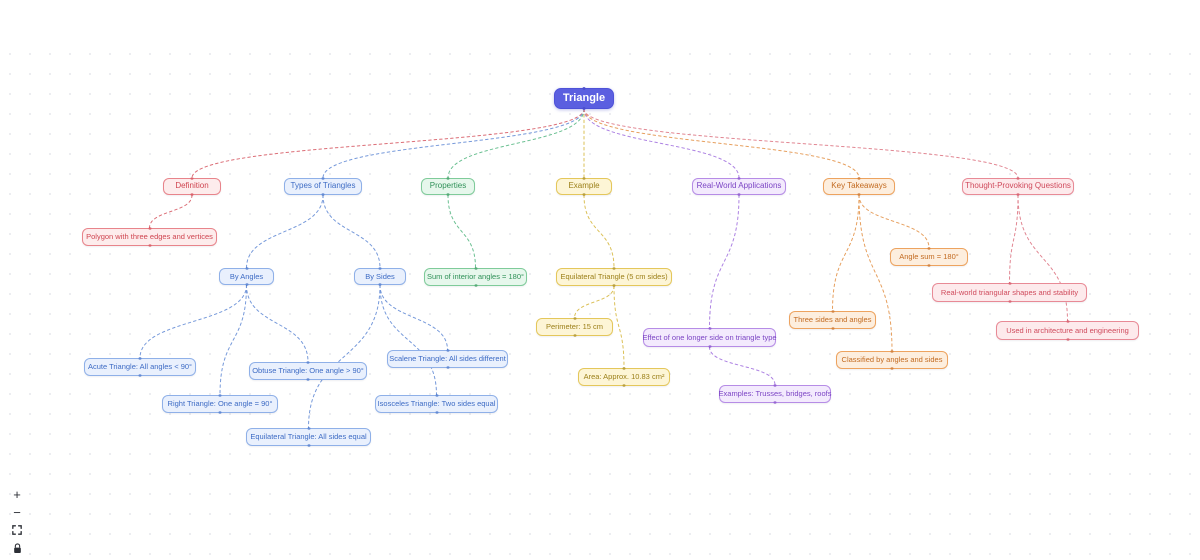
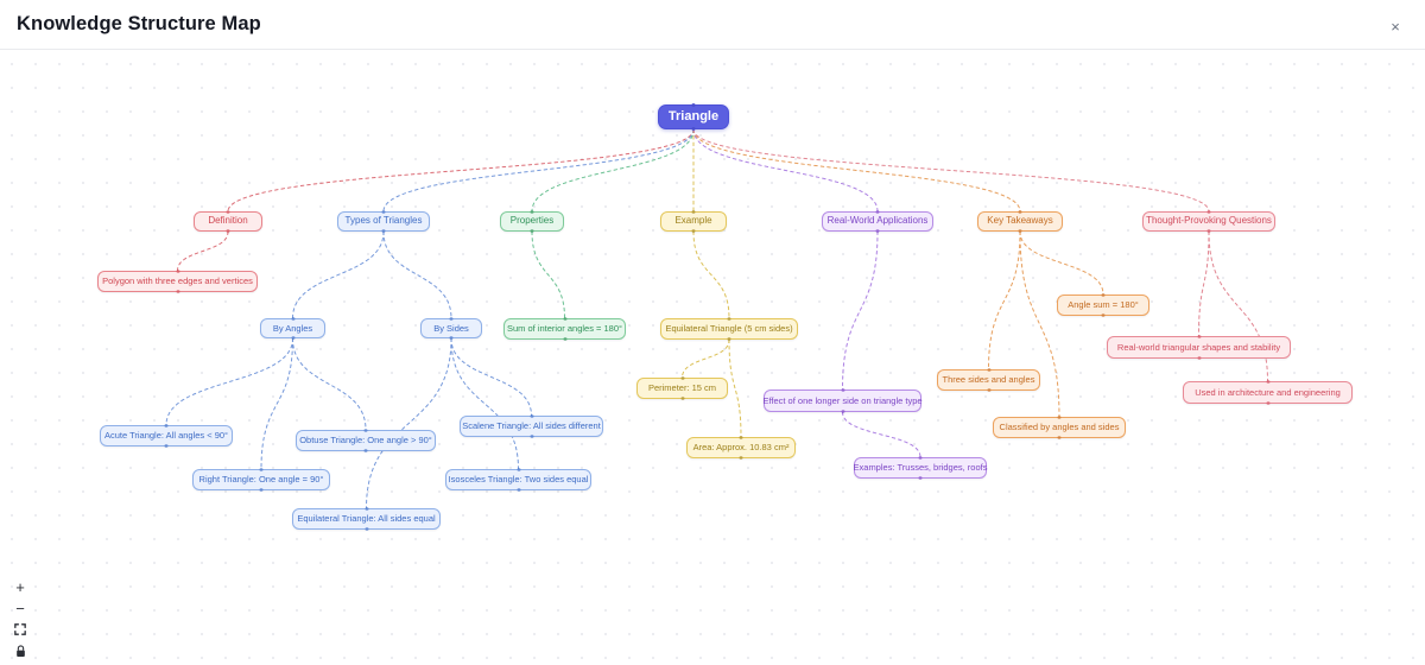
+ Knowledge Structure Map
+ ×
  Triangle
  Definition
  Types of Triangles
  Properties
  Example
  Real-World Applications
  Key Takeaways
  Thought-Provoking Questions
  Polygon with three edges and vertices
  By Angles
  By Sides
  Sum of interior angles = 180°
  Equilateral Triangle (5 cm sides)
  Effect of one longer side on triangle type
  Angle sum = 180°
  Three sides and angles
  Classified by angles and sides
  Real-world triangular shapes and stability
  Used in architecture and engineering
  Acute Triangle: All angles < 90°
  Right Triangle: One angle = 90°
  Obtuse Triangle: One angle > 90°
  Equilateral Triangle: All sides equal
  Isosceles Triangle: Two sides equal
  Scalene Triangle: All sides different
  Perimeter: 15 cm
  Area: Approx. 10.83 cm²
  Examples: Trusses, bridges, roofs
  +
  −
